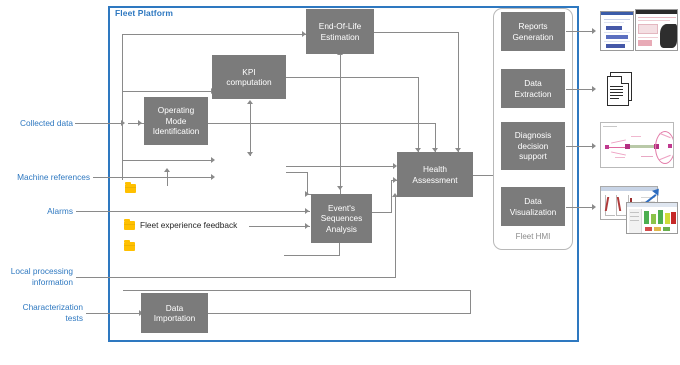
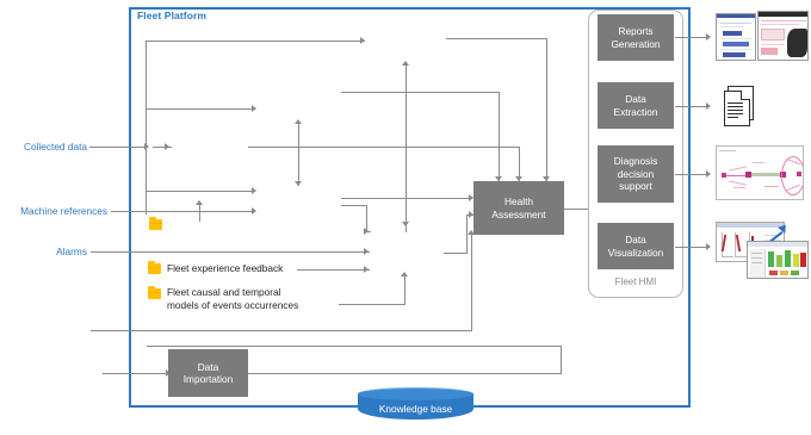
  Fleet Platform
- End-Of-Life
- Estimation
- KPI
- computation
- Operating
- Mode
- Identification
- Event's
- Sequences
- Analysis
  Health
  Assessment
  Data
  Importation
  Collected data
  Machine references
  Alarms
- Local processing
- information
- Characterization
- tests
  Fleet experience feedback
+ Fleet causal and temporal
+ models of events occurrences
+ Knowledge base
  Fleet HMI
  Reports
  Generation
  Data
  Extraction
  Diagnosis
  decision
  support
  Data
  Visualization
